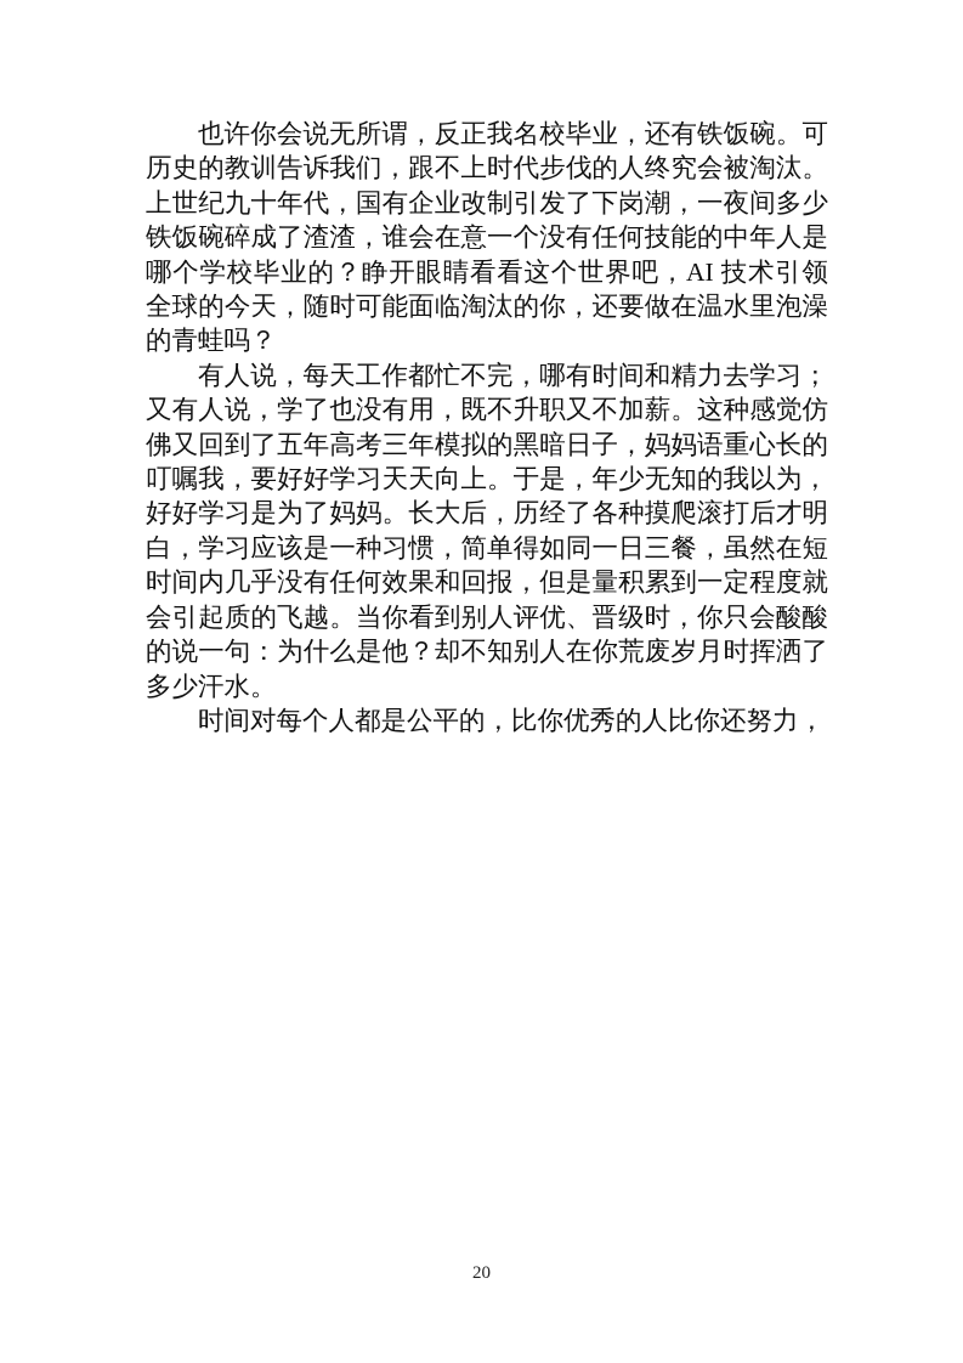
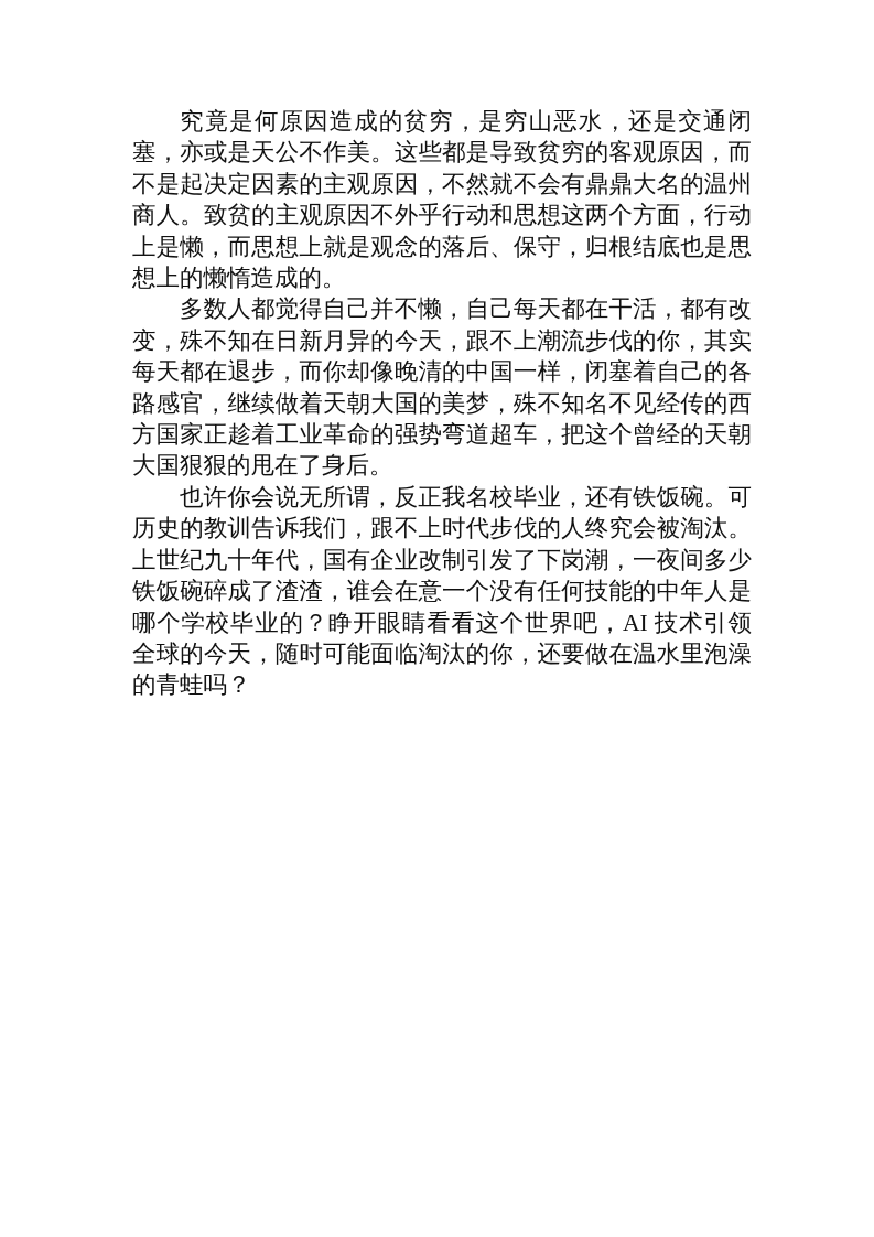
+ 究竟是何原因造成的贫穷，是穷山恶水，还是交通闭塞，亦或是天公不作美。这些都是导致贫穷的客观原因，而不是起决定因素的主观原因，不然就不会有鼎鼎大名的温州商人。致贫的主观原因不外乎行动和思想这两个方面，行动上是懒，而思想上就是观念的落后、保守，归根结底也是思想上的懒惰造成的。
+ 多数人都觉得自己并不懒，自己每天都在干活，都有改变，殊不知在日新月异的今天，跟不上潮流步伐的你，其实每天都在退步，而你却像晚清的中国一样，闭塞着自己的各路感官，继续做着天朝大国的美梦，殊不知名不见经传的西方国家正趁着工业革命的强势弯道超车，把这个曾经的天朝大国狠狠的甩在了身后。
  也许你会说无所谓，反正我名校毕业，还有铁饭碗。可历史的教训告诉我们，跟不上时代步伐的人终究会被淘汰。上世纪九十年代，国有企业改制引发了下岗潮，一夜间多少铁饭碗碎成了渣渣，谁会在意一个没有任何技能的中年人是哪个学校毕业的？睁开眼睛看看这个世界吧，AI 技术引领全球的今天，随时可能面临淘汰的你，还要做在温水里泡澡的青蛙吗？
- 有人说，每天工作都忙不完，哪有时间和精力去学习；又有人说，学了也没有用，既不升职又不加薪。这种感觉仿佛又回到了五年高考三年模拟的黑暗日子，妈妈语重心长的叮嘱我，要好好学习天天向上。于是，年少无知的我以为，好好学习是为了妈妈。长大后，历经了各种摸爬滚打后才明白，学习应该是一种习惯，简单得如同一日三餐，虽然在短时间内几乎没有任何效果和回报，但是量积累到一定程度就会引起质的飞越。当你看到别人评优、晋级时，你只会酸酸的说一句：为什么是他？却不知别人在你荒废岁月时挥洒了多少汗水。
- 时间对每个人都是公平的，比你优秀的人比你还努力，
- 20
